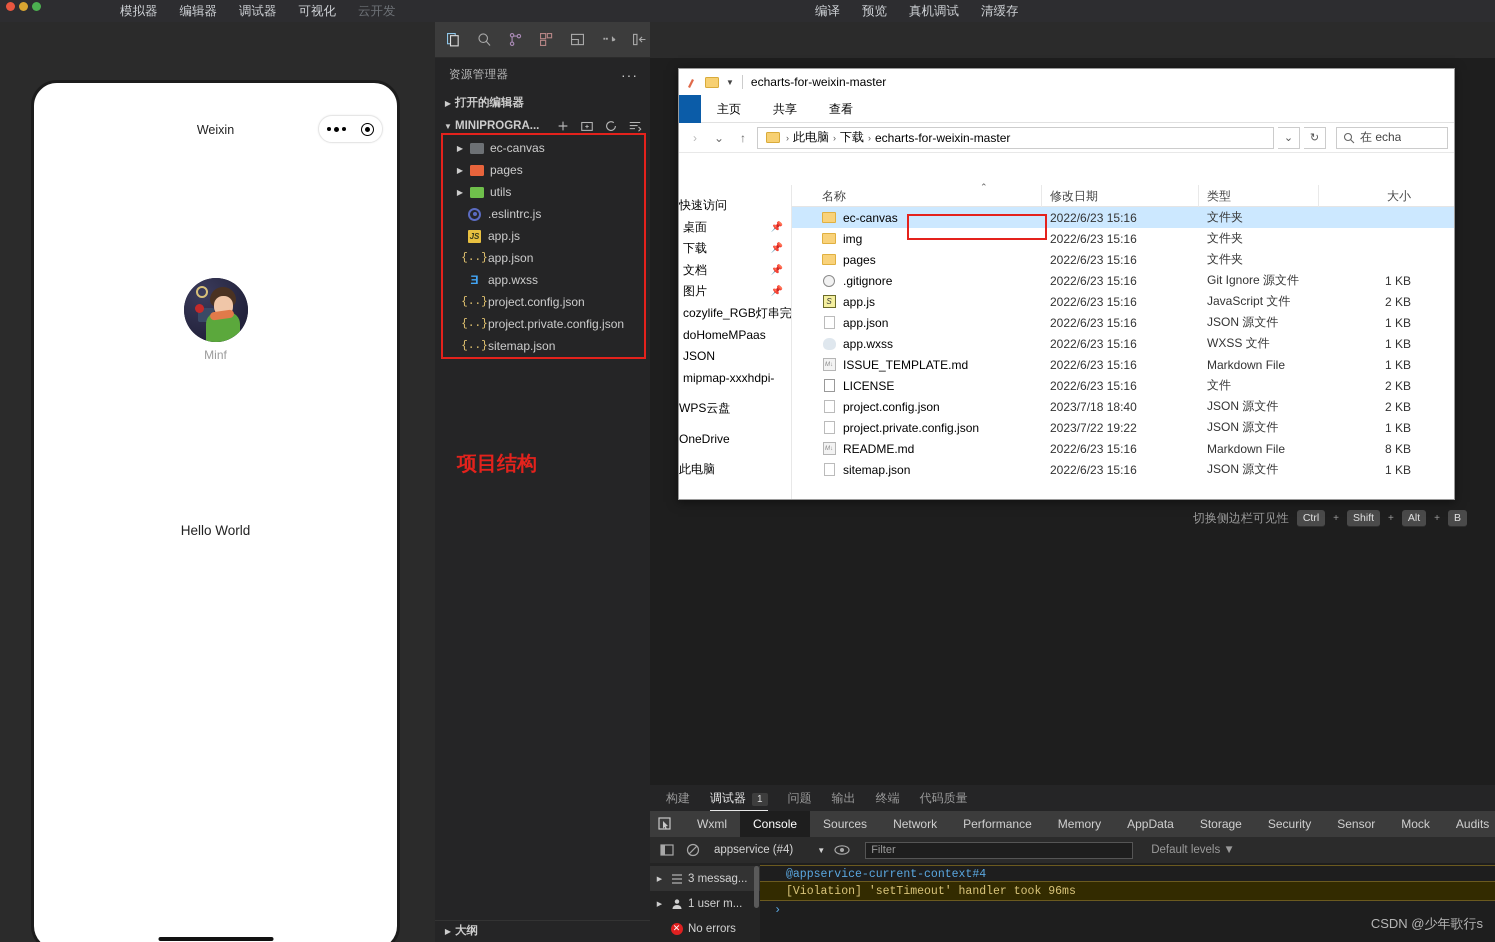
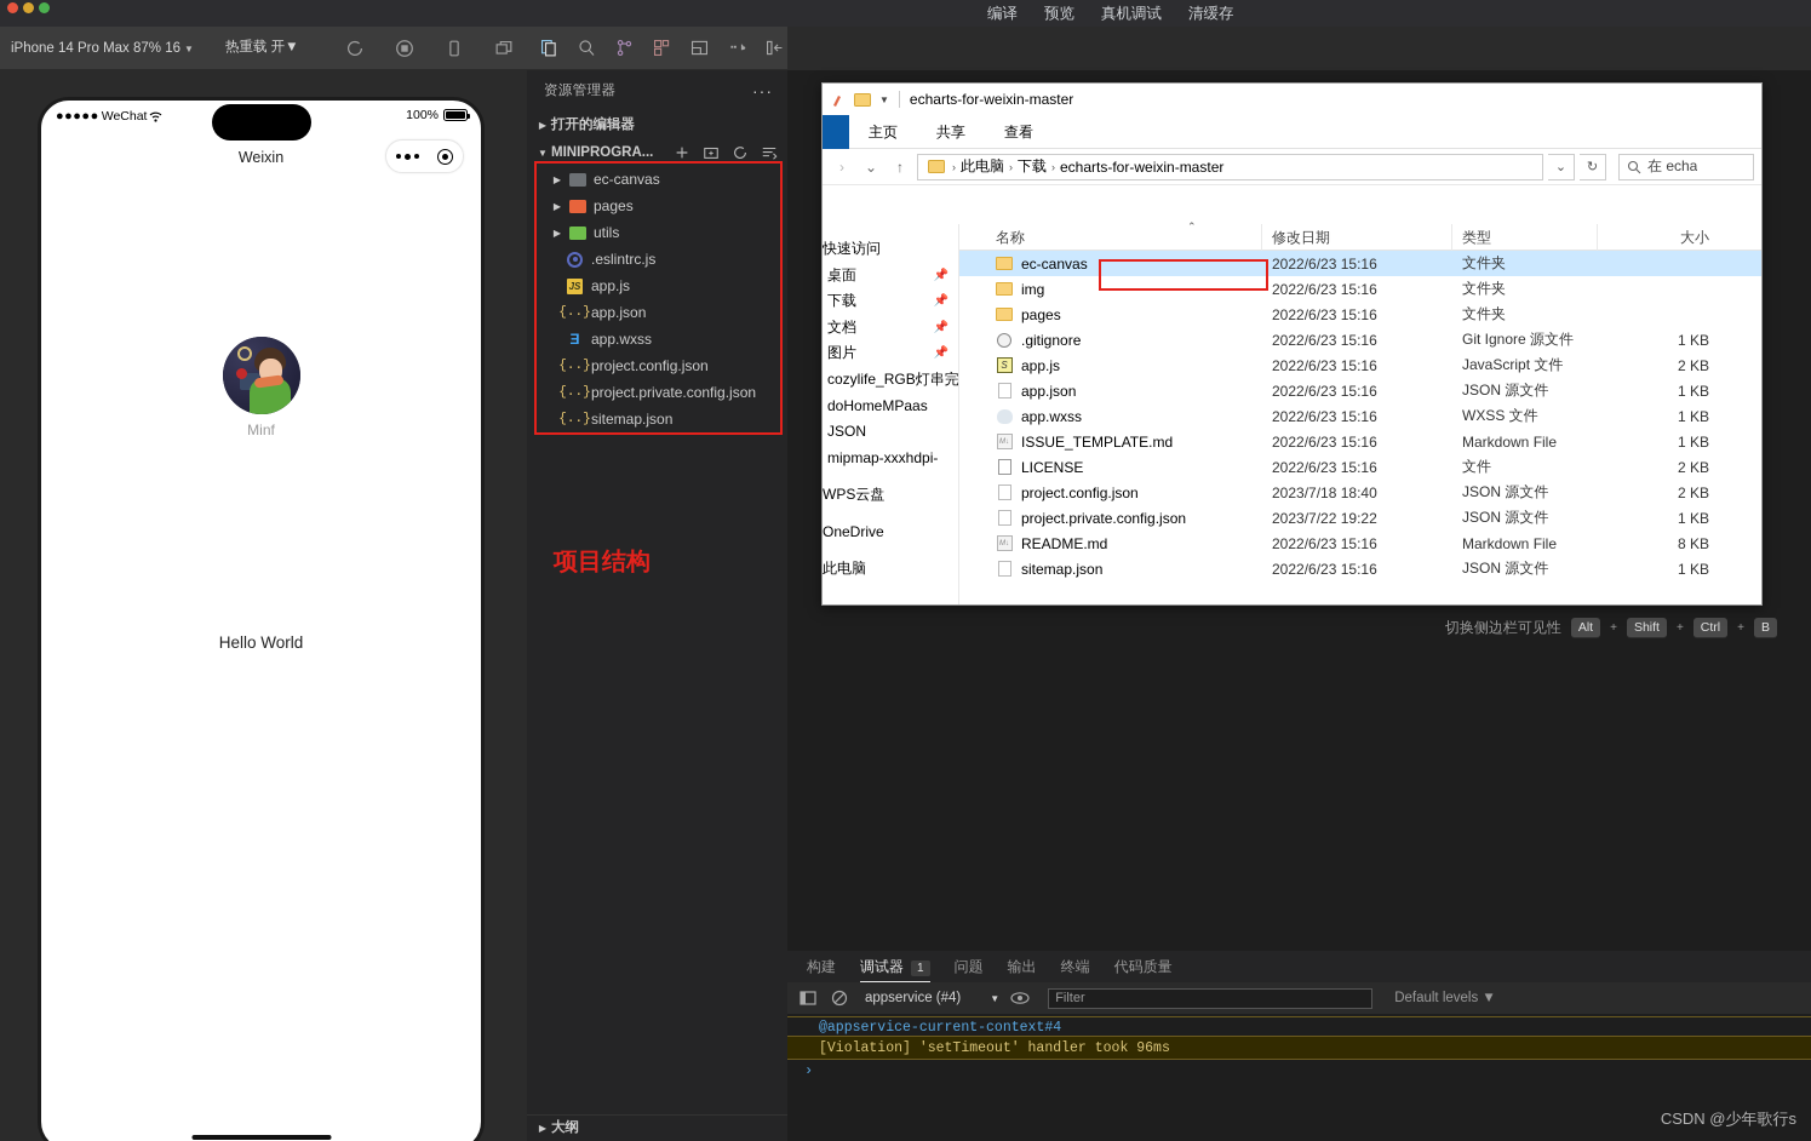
- 模拟器
- 编辑器
- 调试器
- 可视化
- 云开发
  编译
  预览
  真机调试
  清缓存
+ iPhone 14 Pro Max 87% 16 ▼
+ 热重载 开▼
+ ●●●●●
+ WeChat
+ 100%
  Weixin
  Minf
  Hello World
  资源管理器
  ···
  ▶
  打开的编辑器
  ▼
  MINIPROGRA...
  ▶
  ec-canvas
  ▶
  pages
  ▶
  utils
  .eslintrc.js
  JS
  app.js
  {..}
  app.json
  Ǝ
  app.wxss
  {..}
  project.config.json
  {..}
  project.private.config.json
  {..}
  sitemap.json
  项目结构
  ▶
  大纲
  切换侧边栏可见性
- Ctrl
+ Alt
  +
  Shift
  +
- Alt
+ Ctrl
  +
  B
  ▼
  echarts-for-weixin-master
  主页
  共享
  查看
  ›
  ⌄
  ↑
  ›
  此电脑
  ›
  下载
  ›
  echarts-for-weixin-master
  ⌄
  ↻
  在 echa
  快速访问
  桌面
  📌
  下载
  📌
  文档
  📌
  图片
  📌
  cozylife_RGB灯串完
  doHomeMPaas
  JSON
  mipmap-xxxhdpi-
  WPS云盘
  OneDrive
  此电脑
  ⌃
  名称
  修改日期
  类型
  大小
  ec-canvas
  2022/6/23 15:16
  文件夹
  img
  2022/6/23 15:16
  文件夹
  pages
  2022/6/23 15:16
  文件夹
  .gitignore
  2022/6/23 15:16
  Git Ignore 源文件
  1 KB
  S
  app.js
  2022/6/23 15:16
  JavaScript 文件
  2 KB
  app.json
  2022/6/23 15:16
  JSON 源文件
  1 KB
  app.wxss
  2022/6/23 15:16
  WXSS 文件
  1 KB
  ISSUE_TEMPLATE.md
  2022/6/23 15:16
  Markdown File
  1 KB
  LICENSE
  2022/6/23 15:16
  文件
  2 KB
  project.config.json
  2023/7/18 18:40
  JSON 源文件
  2 KB
  project.private.config.json
  2023/7/22 19:22
  JSON 源文件
  1 KB
  README.md
  2022/6/23 15:16
  Markdown File
  8 KB
  sitemap.json
  2022/6/23 15:16
  JSON 源文件
  1 KB
  构建
  调试器 1
  问题
  输出
  终端
  代码质量
- Wxml
- Console
- Sources
- Network
- Performance
- Memory
- AppData
- Storage
- Security
- Sensor
- Mock
- Audits
  appservice (#4)
  ▼
  Filter
  Default levels ▼
- 3 messag...
- 1 user m...
- ✕
- No errors
  @appservice-current-context#4
  [Violation] 'setTimeout' handler took 96ms
  ›
  CSDN @少年歌行s
